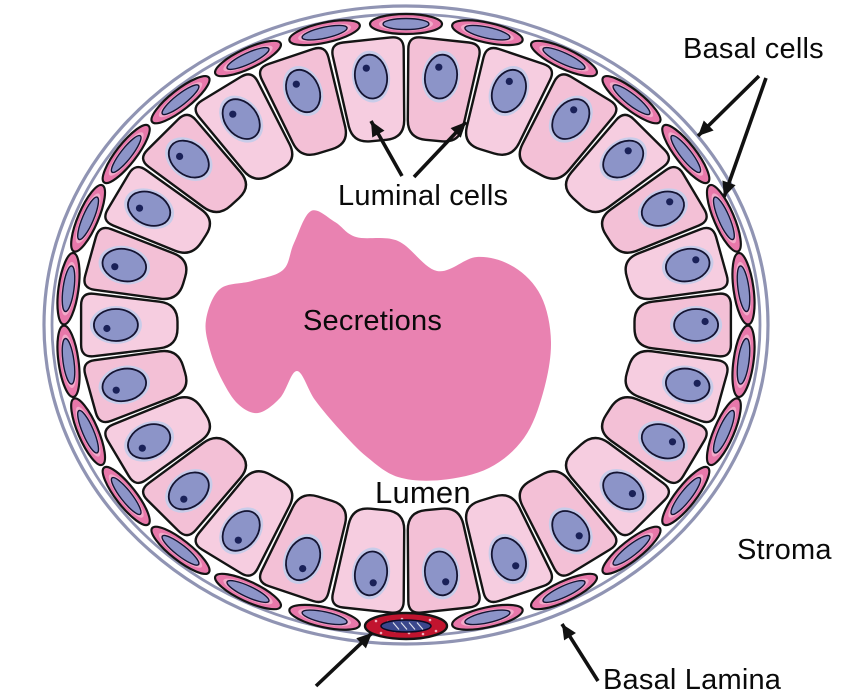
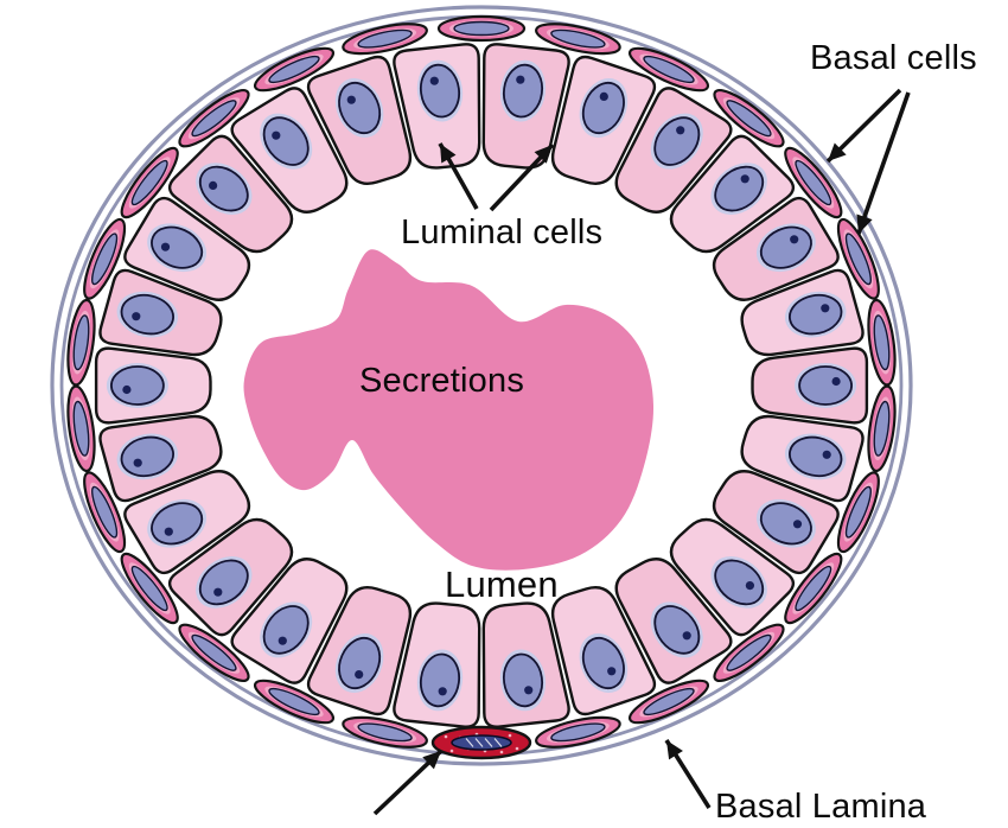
  Luminal cells
  Basal cells
  Secretions
  Lumen
- Stroma
  Basal Lamina
